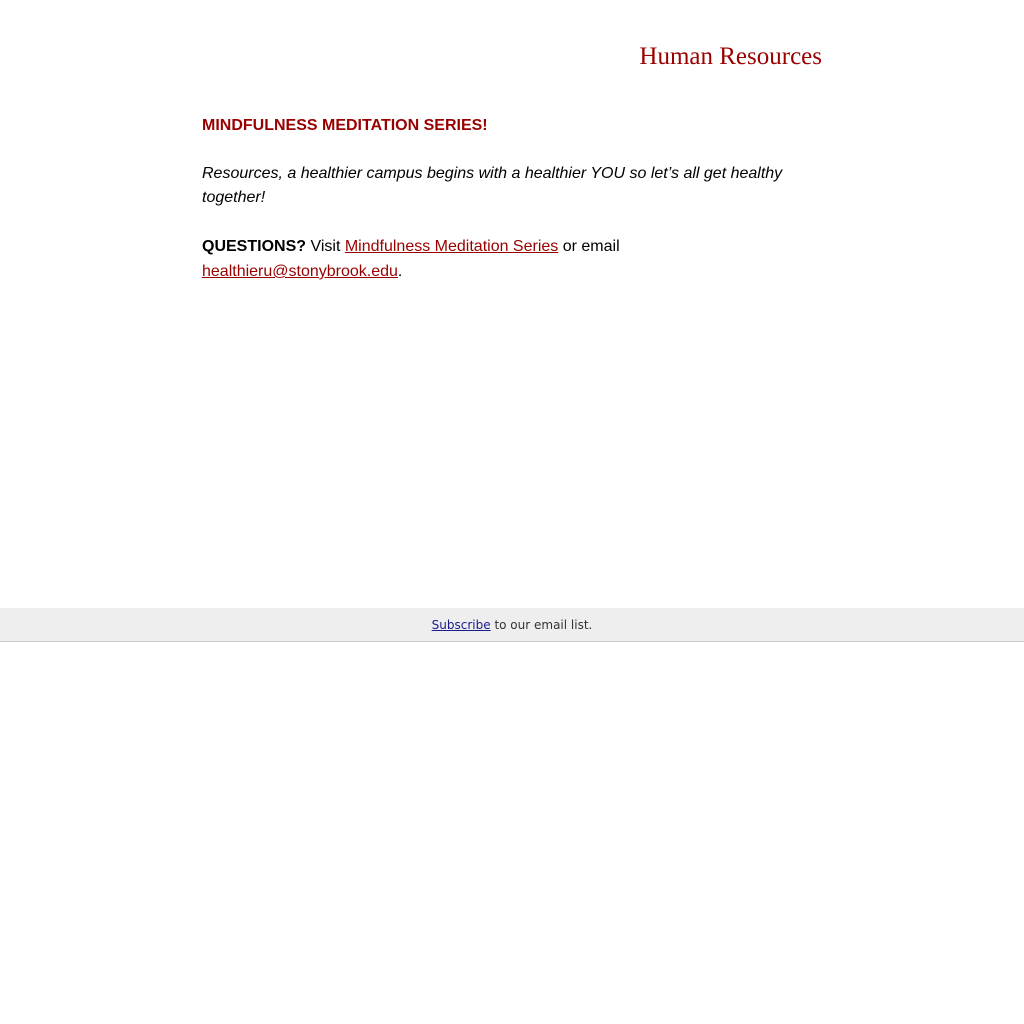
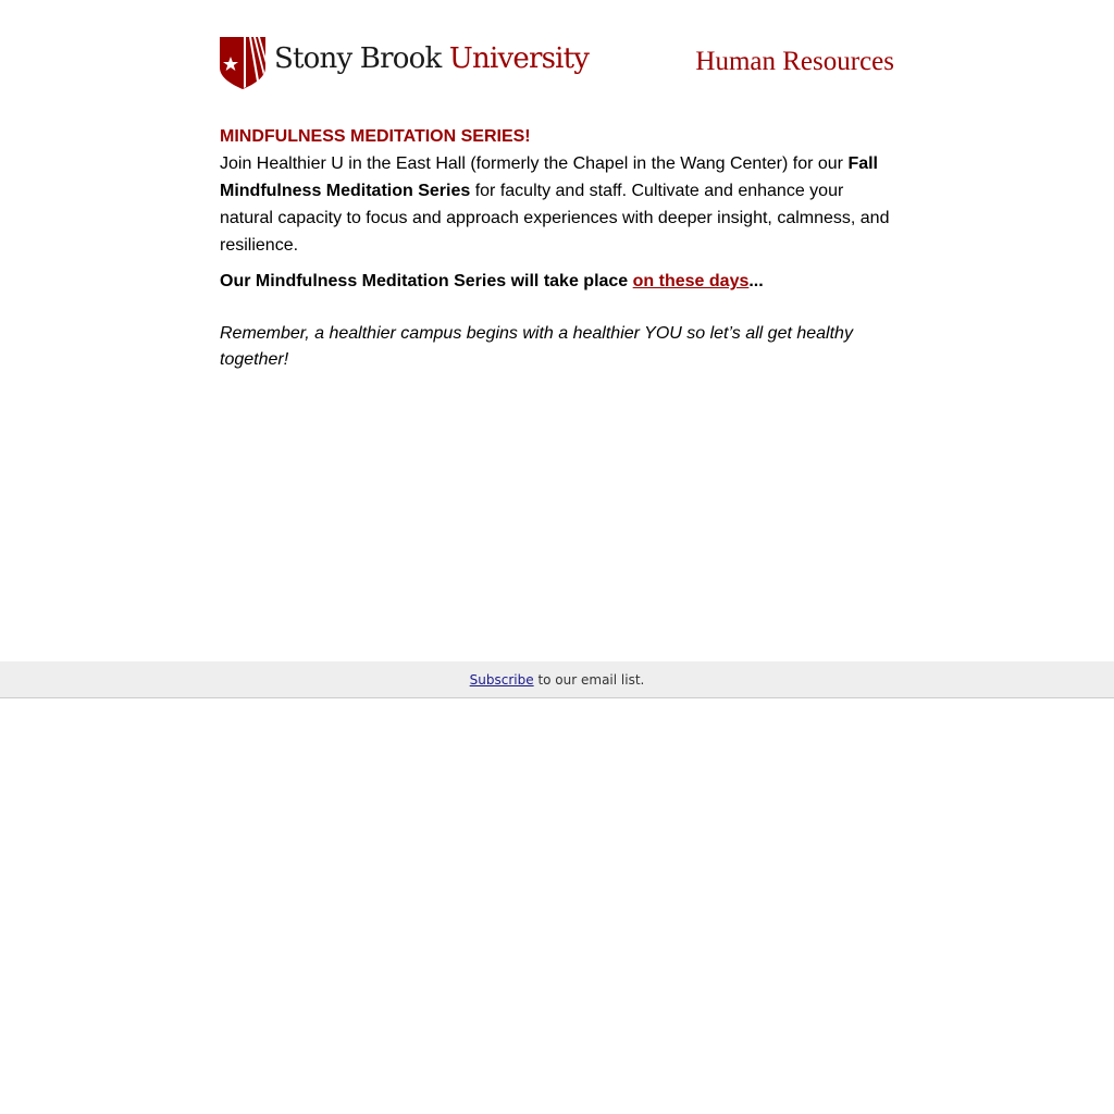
+ Stony Brook University
  Human Resources
  MINDFULNESS MEDITATION SERIES!
+ Join Healthier U in the East Hall (formerly the Chapel in the Wang Center) for our Fall Mindfulness Meditation Series for faculty and staff. Cultivate and enhance your natural capacity to focus and approach experiences with deeper insight, calmness, and resilience.
+ Our Mindfulness Meditation Series will take place on these days...
- Resources, a healthier campus begins with a healthier YOU so let’s all get healthy together!
+ Remember, a healthier campus begins with a healthier YOU so let’s all get healthy together!
- QUESTIONS? Visit Mindfulness Meditation Series or email healthieru@stonybrook.edu.
  Subscribe to our email list.
